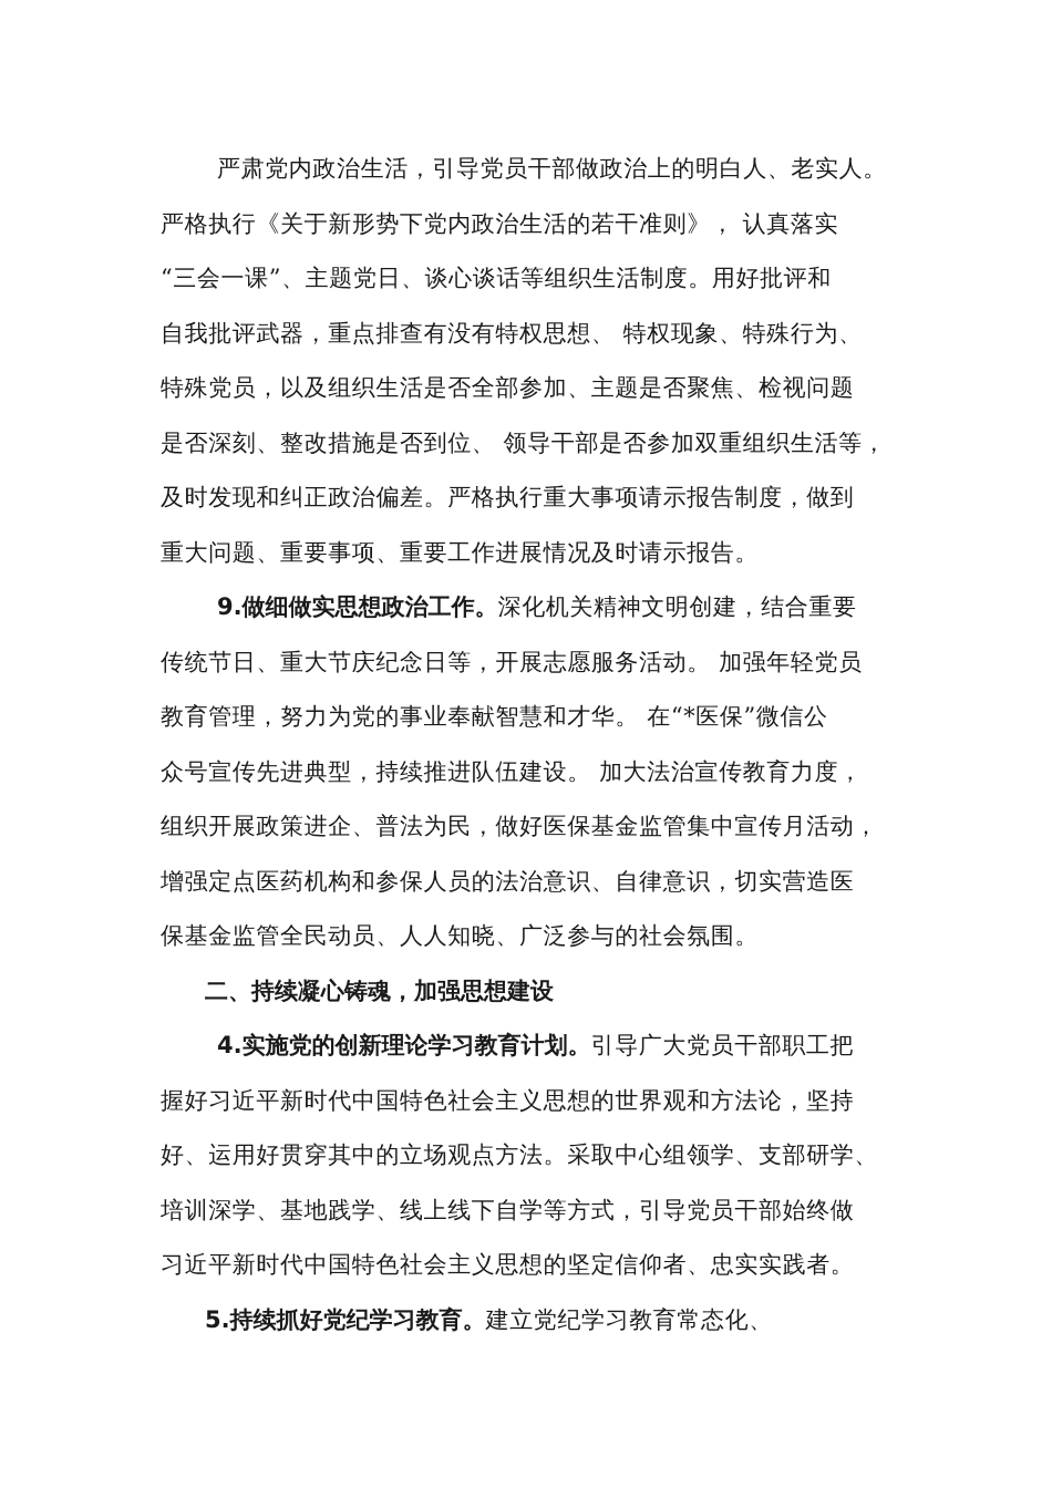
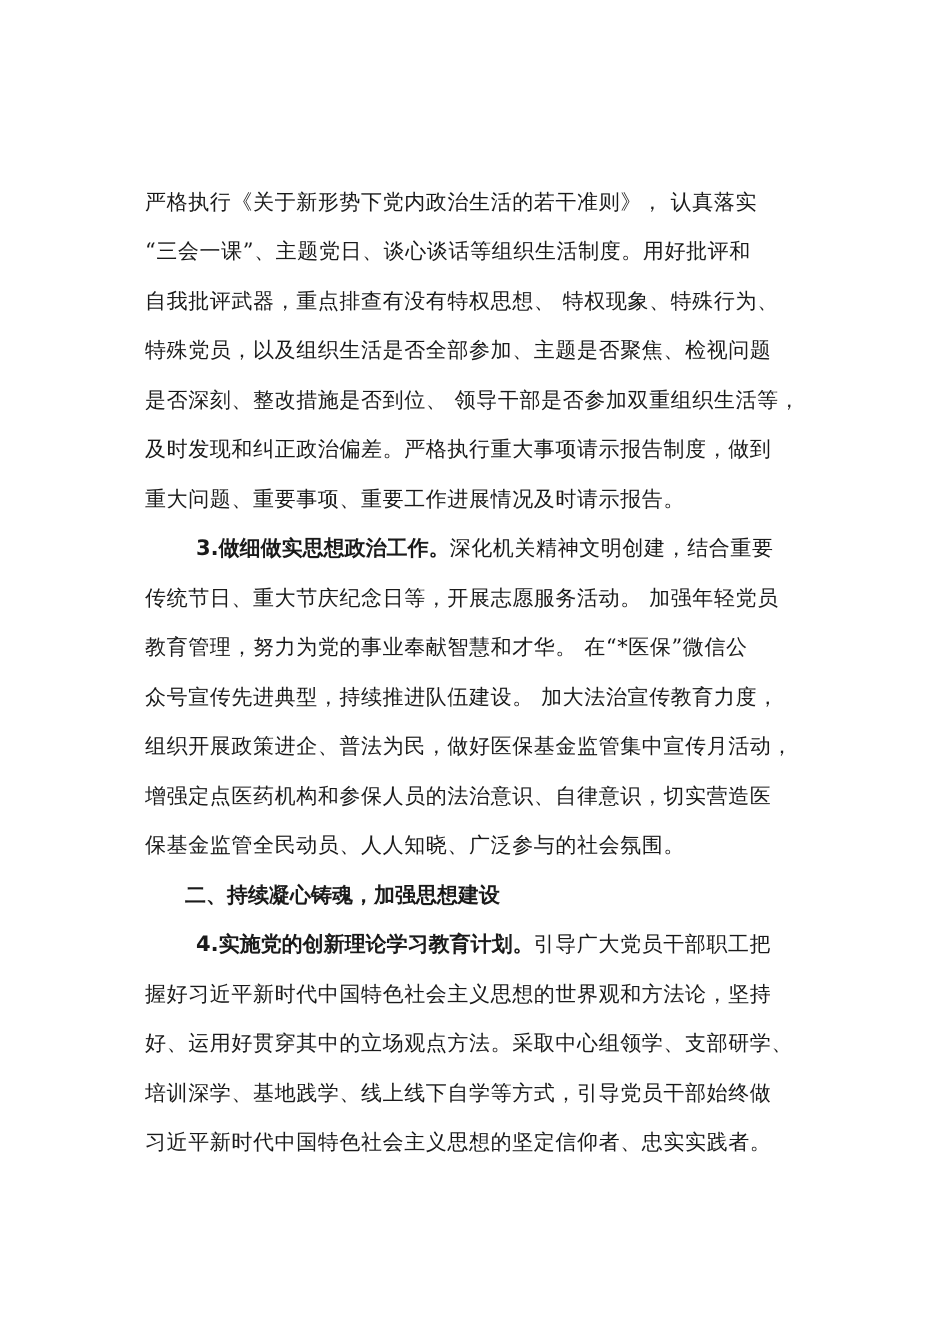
- 严肃党内政治生活，引导党员干部做政治上的明白人、老实人。
  严格执行《关于新形势下党内政治生活的若干准则》， 认真落实
  “三会一课”、主题党日、谈心谈话等组织生活制度。用好批评和
  自我批评武器，重点排查有没有特权思想、 特权现象、特殊行为、
  特殊党员，以及组织生活是否全部参加、主题是否聚焦、检视问题
  是否深刻、整改措施是否到位、 领导干部是否参加双重组织生活等，
  及时发现和纠正政治偏差。严格执行重大事项请示报告制度，做到
  重大问题、重要事项、重要工作进展情况及时请示报告。
- 9.做细做实思想政治工作。深化机关精神文明创建，结合重要
+ 3.做细做实思想政治工作。深化机关精神文明创建，结合重要
  传统节日、重大节庆纪念日等，开展志愿服务活动。 加强年轻党员
  教育管理，努力为党的事业奉献智慧和才华。 在“*医保”微信公
  众号宣传先进典型，持续推进队伍建设。 加大法治宣传教育力度，
  组织开展政策进企、普法为民，做好医保基金监管集中宣传月活动，
  增强定点医药机构和参保人员的法治意识、自律意识，切实营造医
  保基金监管全民动员、人人知晓、广泛参与的社会氛围。
  二、持续凝心铸魂，加强思想建设
  4.实施党的创新理论学习教育计划。引导广大党员干部职工把
  握好习近平新时代中国特色社会主义思想的世界观和方法论，坚持
  好、运用好贯穿其中的立场观点方法。采取中心组领学、支部研学、
  培训深学、基地践学、线上线下自学等方式，引导党员干部始终做
  习近平新时代中国特色社会主义思想的坚定信仰者、忠实实践者。
- 5.持续抓好党纪学习教育。建立党纪学习教育常态化、
